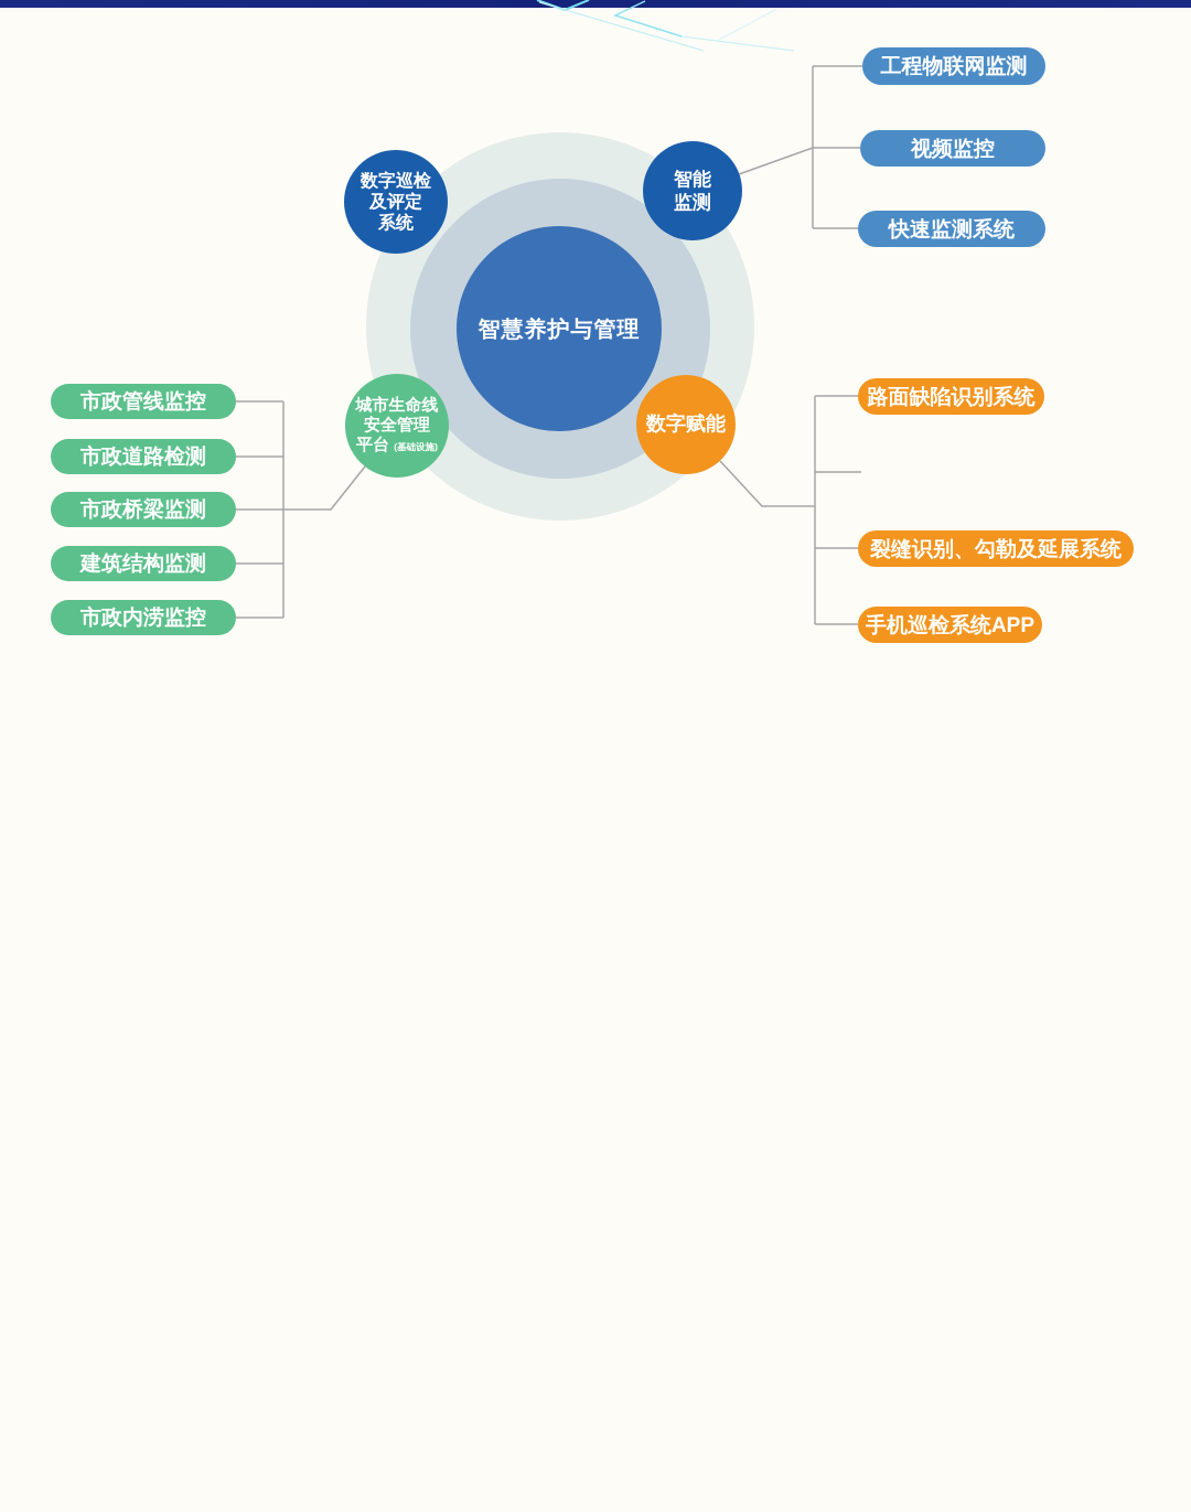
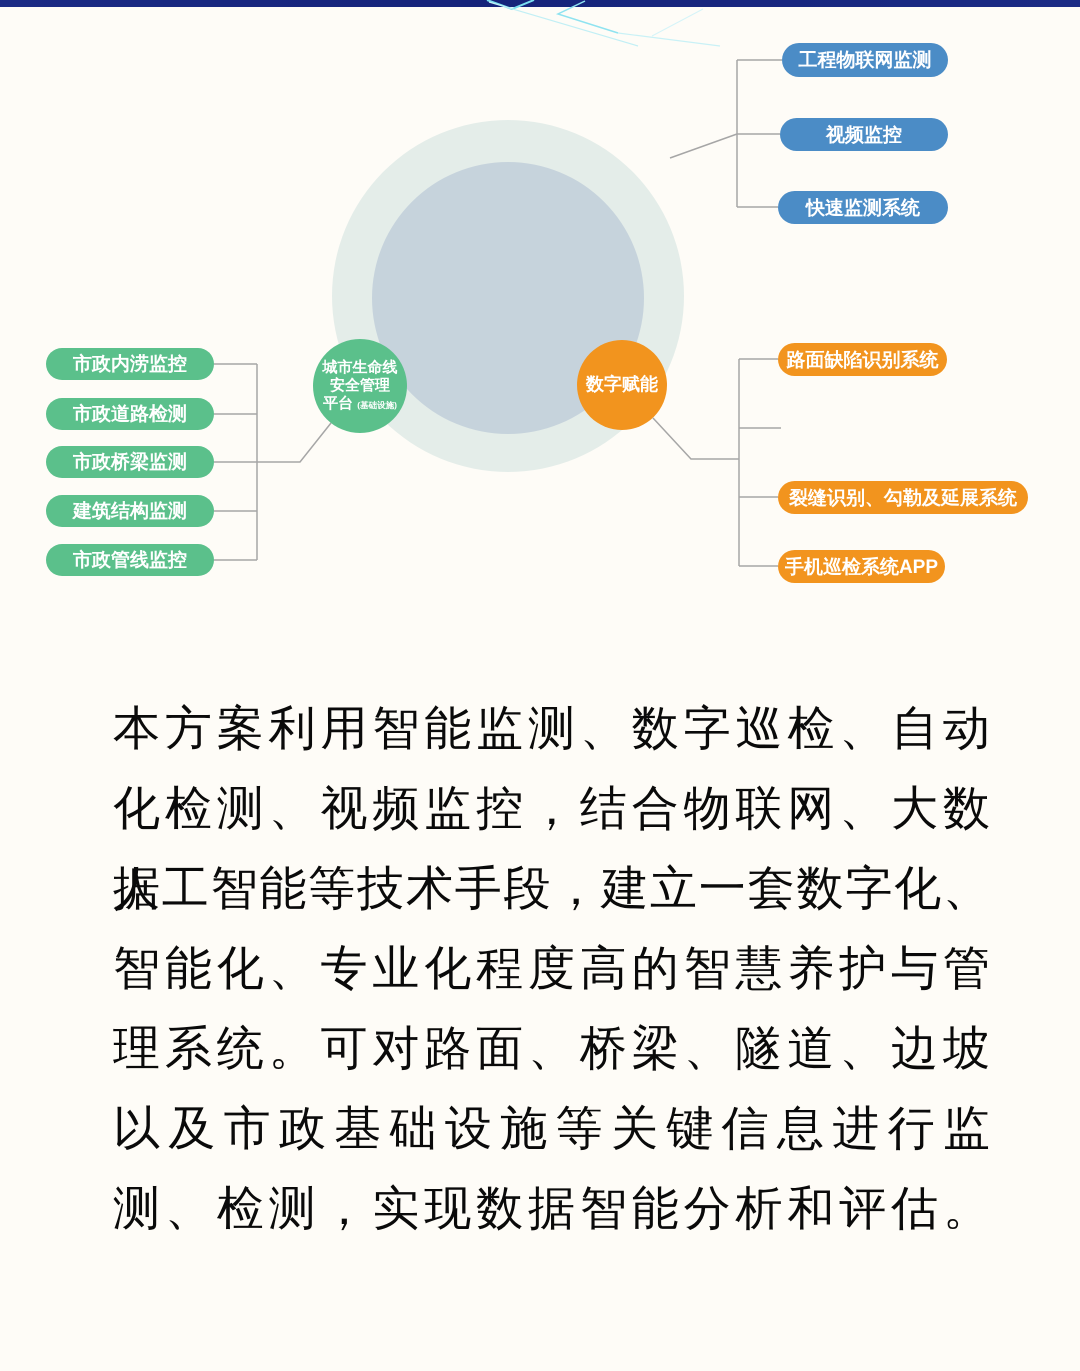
- 智慧养护与管理
- 数字巡检
- 及评定
- 系统
- 智能
- 监测
  城市生命线
  安全管理
  平台 (基础设施)
  数字赋能
  工程物联网监测
  视频监控
  快速监测系统
- 市政管线监控
+ 市政内涝监控
  市政道路检测
  市政桥梁监测
  建筑结构监测
- 市政内涝监控
+ 市政管线监控
  路面缺陷识别系统
  裂缝识别、勾勒及延展系统
  手机巡检系统APP
+ 本方案利用智能监测、数字巡检、自动
+ 化检测、视频监控，结合物联网、大数据、
+ 人工智能等技术手段，建立一套数字化、
+ 智能化、专业化程度高的智慧养护与管
+ 理系统。可对路面、桥梁、隧道、边坡
+ 以及市政基础设施等关键信息进行监
+ 测、检测，实现数据智能分析和评估。
